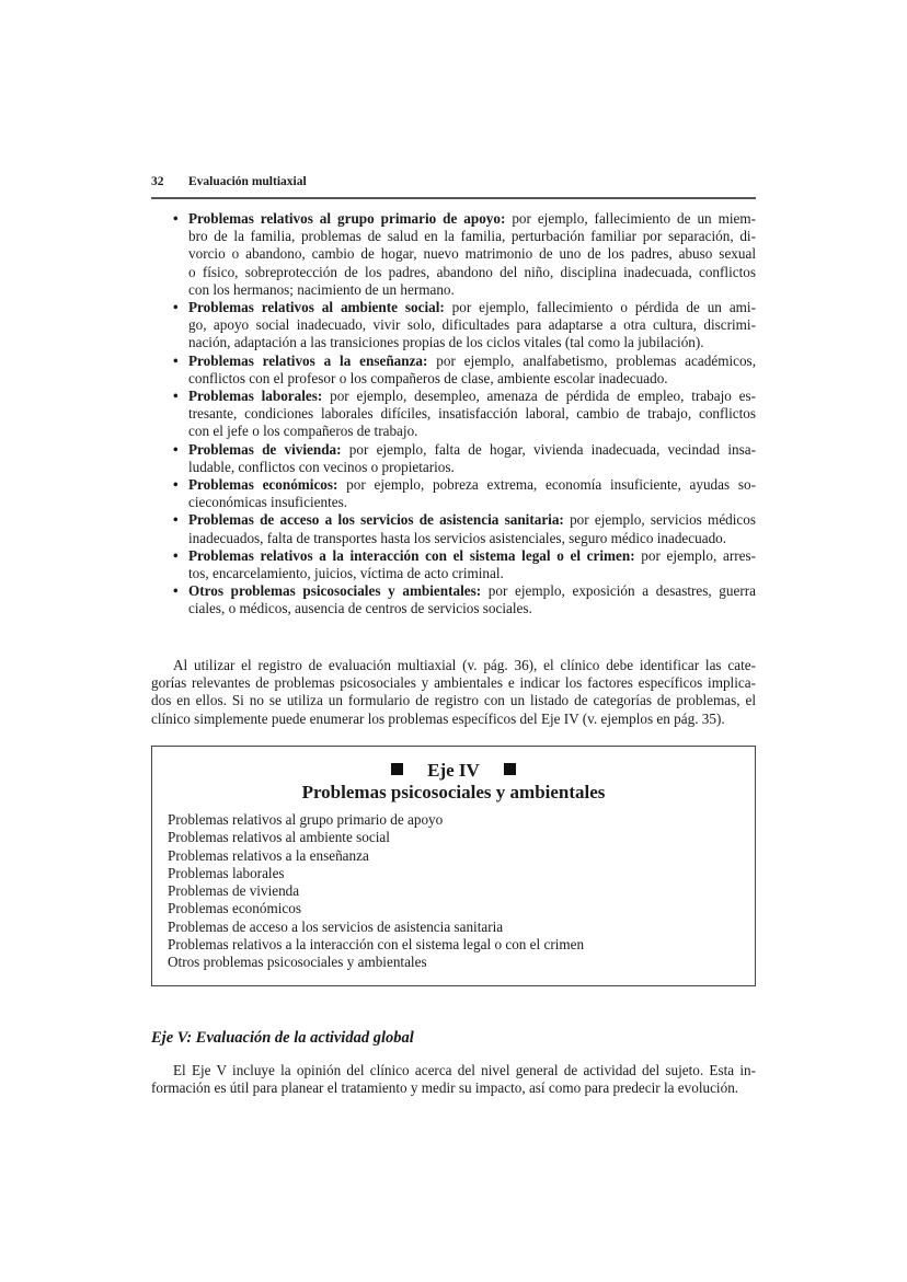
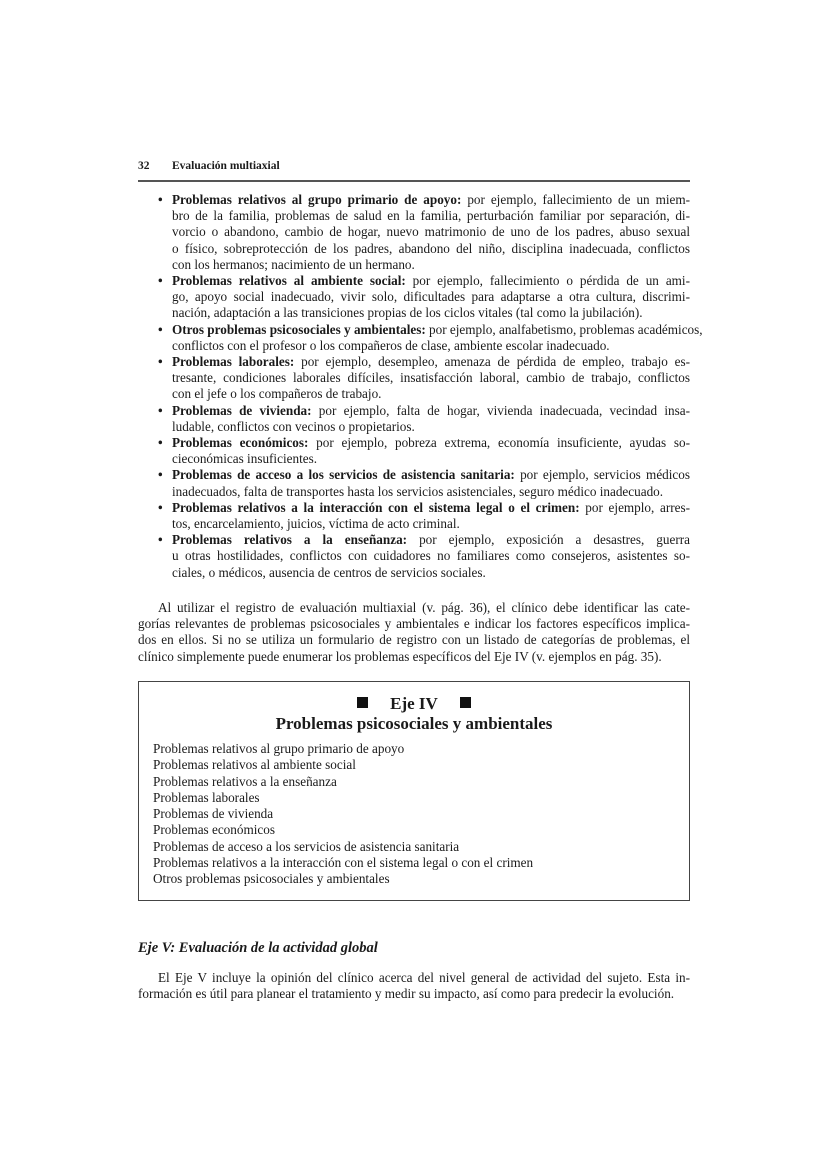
  32
  Evaluación multiaxial
  •
  Problemas relativos al grupo primario de apoyo: por ejemplo, fallecimiento de un miem-
  bro de la familia, problemas de salud en la familia, perturbación familiar por separación, di-
  vorcio o abandono, cambio de hogar, nuevo matrimonio de uno de los padres, abuso sexual
  o físico, sobreprotección de los padres, abandono del niño, disciplina inadecuada, conflictos
  con los hermanos; nacimiento de un hermano.
  •
  Problemas relativos al ambiente social: por ejemplo, fallecimiento o pérdida de un ami-
  go, apoyo social inadecuado, vivir solo, dificultades para adaptarse a otra cultura, discrimi-
  nación, adaptación a las transiciones propias de los ciclos vitales (tal como la jubilación).
  •
- Problemas relativos a la enseñanza: por ejemplo, analfabetismo, problemas académicos,
+ Otros problemas psicosociales y ambientales: por ejemplo, analfabetismo, problemas académicos,
  conflictos con el profesor o los compañeros de clase, ambiente escolar inadecuado.
  •
  Problemas laborales: por ejemplo, desempleo, amenaza de pérdida de empleo, trabajo es-
  tresante, condiciones laborales difíciles, insatisfacción laboral, cambio de trabajo, conflictos
  con el jefe o los compañeros de trabajo.
  •
  Problemas de vivienda: por ejemplo, falta de hogar, vivienda inadecuada, vecindad insa-
  ludable, conflictos con vecinos o propietarios.
  •
  Problemas económicos: por ejemplo, pobreza extrema, economía insuficiente, ayudas so-
  cieconómicas insuficientes.
  •
  Problemas de acceso a los servicios de asistencia sanitaria: por ejemplo, servicios médicos
  inadecuados, falta de transportes hasta los servicios asistenciales, seguro médico inadecuado.
  •
  Problemas relativos a la interacción con el sistema legal o el crimen: por ejemplo, arres-
  tos, encarcelamiento, juicios, víctima de acto criminal.
  •
- Otros problemas psicosociales y ambientales: por ejemplo, exposición a desastres, guerra
+ Problemas relativos a la enseñanza: por ejemplo, exposición a desastres, guerra
+ u otras hostilidades, conflictos con cuidadores no familiares como consejeros, asistentes so-
  ciales, o médicos, ausencia de centros de servicios sociales.
  Al utilizar el registro de evaluación multiaxial (v. pág. 36), el clínico debe identificar las cate-
  gorías relevantes de problemas psicosociales y ambientales e indicar los factores específicos implica-
  dos en ellos. Si no se utiliza un formulario de registro con un listado de categorías de problemas, el
  clínico simplemente puede enumerar los problemas específicos del Eje IV (v. ejemplos en pág. 35).
  Eje IV
  Problemas psicosociales y ambientales
  Problemas relativos al grupo primario de apoyo
  Problemas relativos al ambiente social
  Problemas relativos a la enseñanza
  Problemas laborales
  Problemas de vivienda
  Problemas económicos
  Problemas de acceso a los servicios de asistencia sanitaria
  Problemas relativos a la interacción con el sistema legal o con el crimen
  Otros problemas psicosociales y ambientales
  Eje V: Evaluación de la actividad global
  El Eje V incluye la opinión del clínico acerca del nivel general de actividad del sujeto. Esta in-
  formación es útil para planear el tratamiento y medir su impacto, así como para predecir la evolución.
